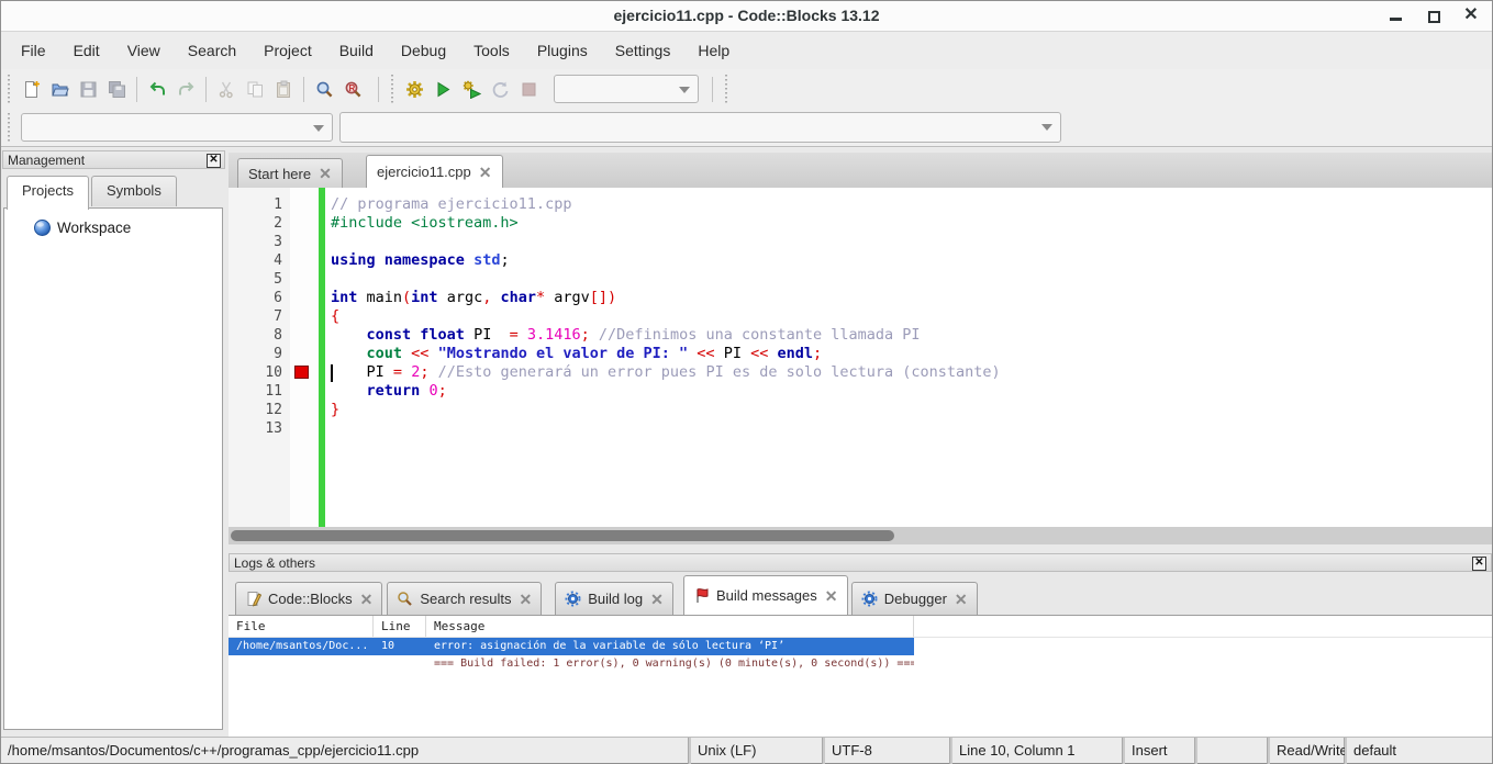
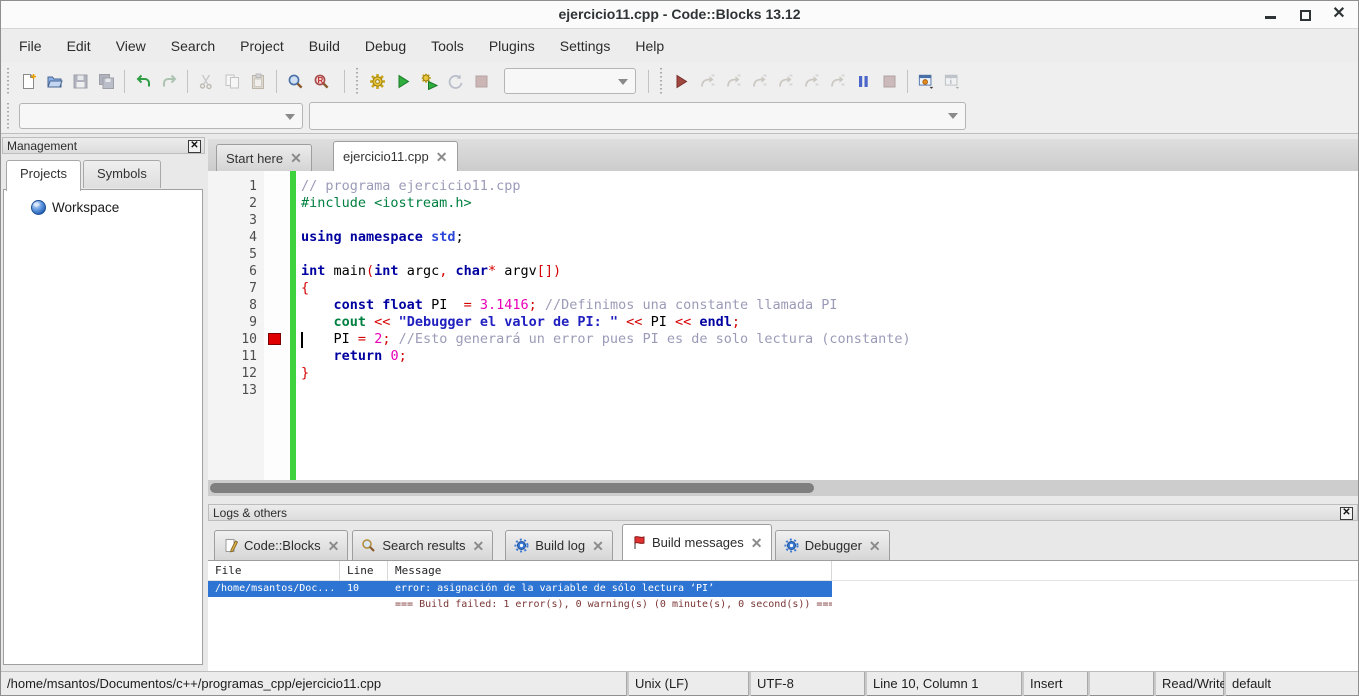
  ejercicio11.cpp - Code::Blocks 13.12
  ✕
  File
  Edit
  View
  Search
  Project
  Build
  Debug
  Tools
  Plugins
  Settings
  Help
  R
+ i
  Management
  ✕
  Projects
  Symbols
  Workspace
  Start here
  ✕
  ejercicio11.cpp
  ✕
  1
  // programa ejercicio11.cpp
  2
  #include <iostream.h>
  3
  4
  using namespace std;
  5
  6
  int main(int argc, char* argv[])
  7
  {
  8
  const float PI = 3.1416; //Definimos una constante llamada PI
  9
- cout << "Mostrando el valor de PI: " << PI << endl;
+ cout << "Debugger el valor de PI: " << PI << endl;
  10
  PI = 2; //Esto generará un error pues PI es de solo lectura (constante)
  11
  return 0;
  12
  }
  13
  Logs & others
  ✕
  Code::Blocks
  ✕
  Search results
  ✕
  Build log
  ✕
  Build messages
  ✕
  Debugger
  ✕
  File
  Line
  Message
  /home/msantos/Doc...
  10
  error: asignación de la variable de sólo lectura ‘PI’
  === Build failed: 1 error(s), 0 warning(s) (0 minute(s), 0 second(s)) ===
  /home/msantos/Documentos/c++/programas_cpp/ejercicio11.cpp
  Unix (LF)
  UTF-8
  Line 10, Column 1
  Insert
  Read/Write
  default
